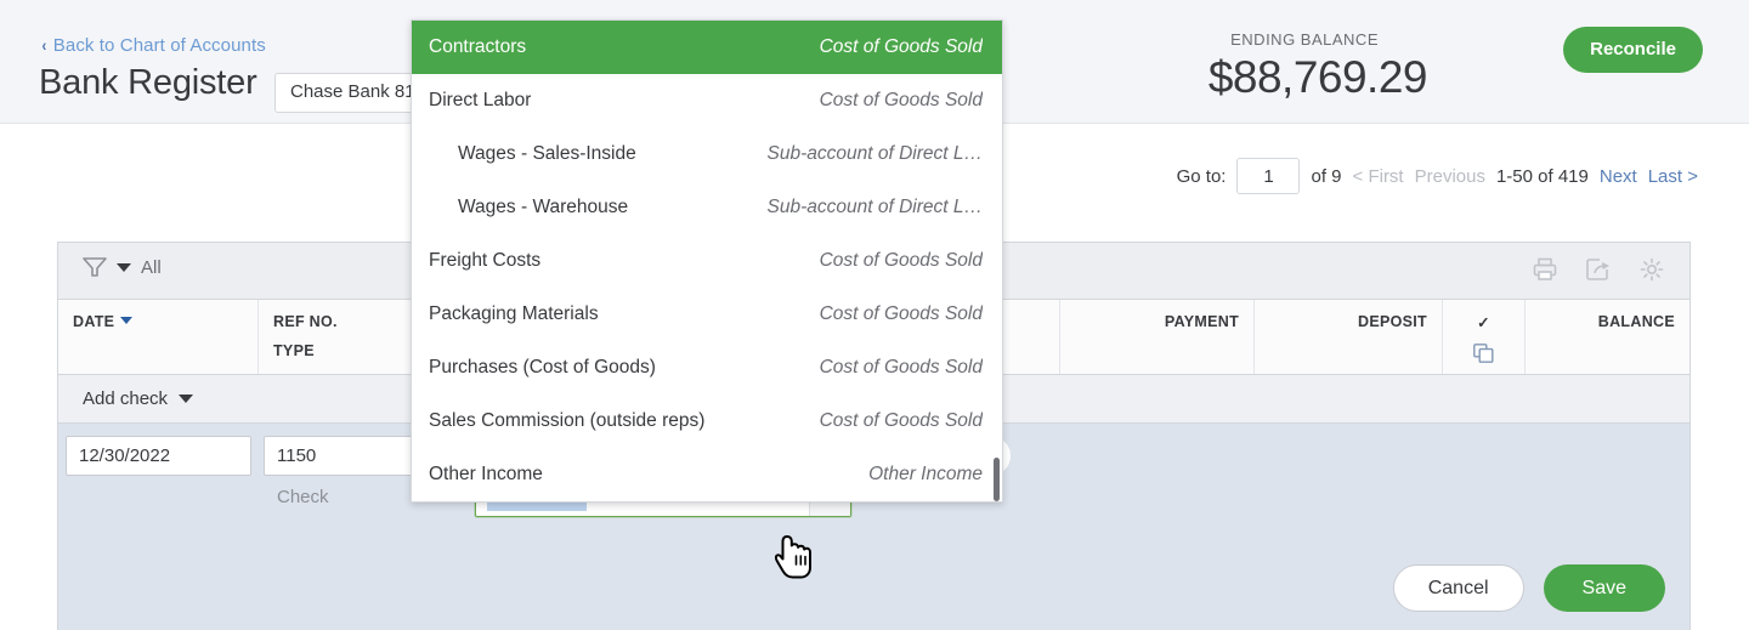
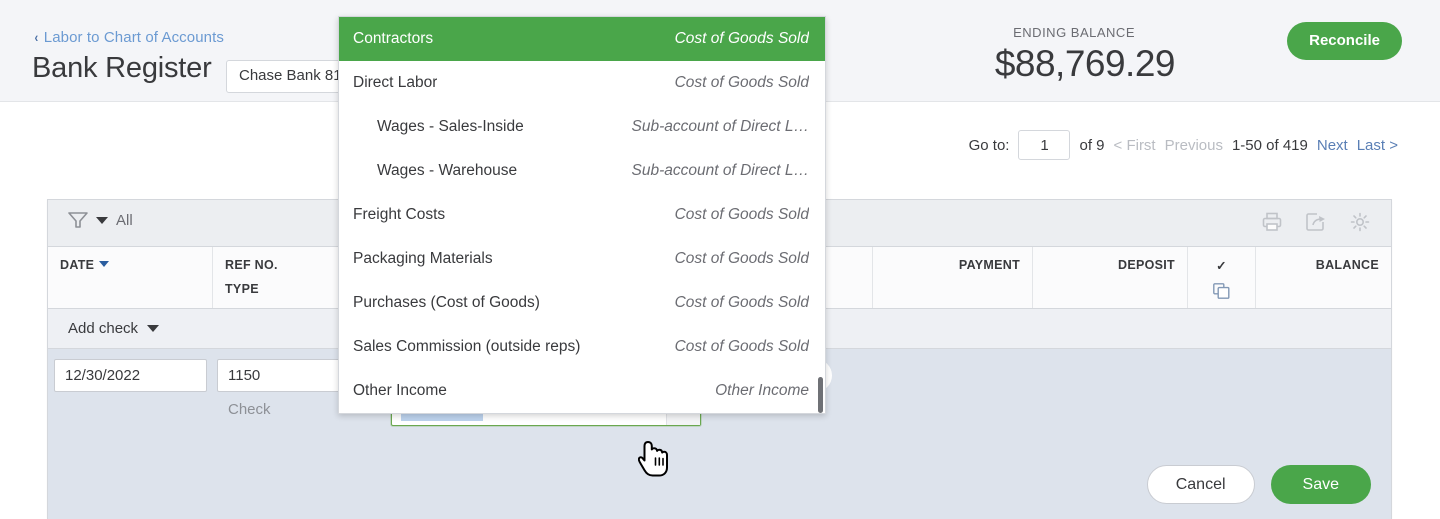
- ‹ Back to Chart of Accounts
+ ‹ Labor to Chart of Accounts
  Bank Register
  Chase Bank 8
  ENDING BALANCE
  $88,769.29
  Reconcile
  Go to:
  1
  of 9
  < First
  Previous
  1-50 of 419
  Next
  Last >
  All
  DATE
  REF NO.
  TYPE
  PAYMENT
  DEPOSIT
  ✓
  BALANCE
  Add check
  12/30/2022
  1150
  Check
  Cancel
  Save
  Contractors
  Cost of Goods Sold
  Direct Labor
  Cost of Goods Sold
  Wages - Sales-Inside
  Sub-account of Direct L…
  Wages - Warehouse
  Sub-account of Direct L…
  Freight Costs
  Cost of Goods Sold
  Packaging Materials
  Cost of Goods Sold
  Purchases (Cost of Goods)
  Cost of Goods Sold
  Sales Commission (outside reps)
  Cost of Goods Sold
  Other Income
  Other Income
